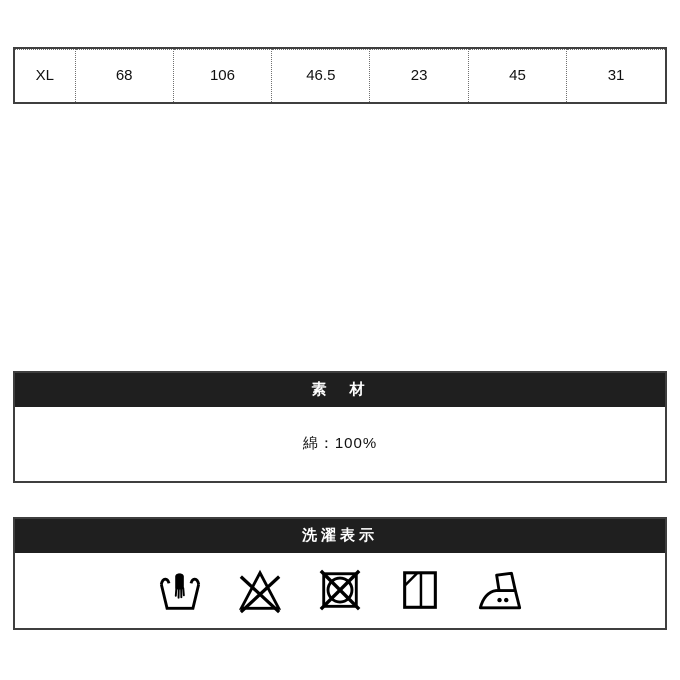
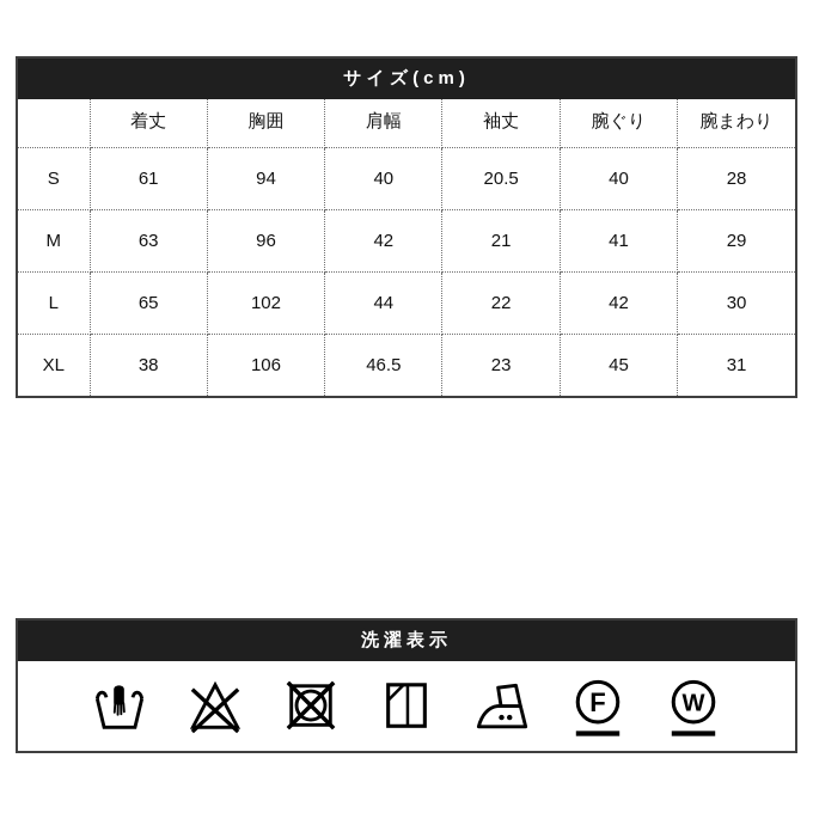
+ サイズ(cm)
+ 	着丈	胸囲	肩幅	袖丈	腕ぐり	腕まわり
+ S	61	94	40	20.5	40	28
+ M	63	96	42	21	41	29
+ L	65	102	44	22	42	30
- XL	68	106	46.5	23	45	31
+ XL	38	106	46.5	23	45	31
- 素 材
- 綿：100%
  洗濯表示
+ F
+ W
